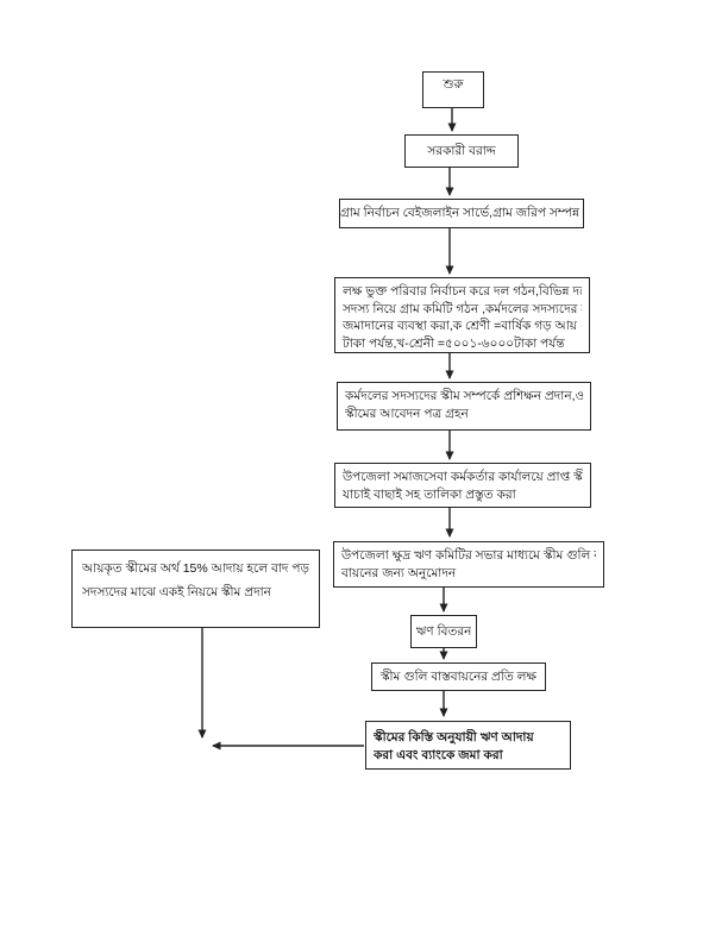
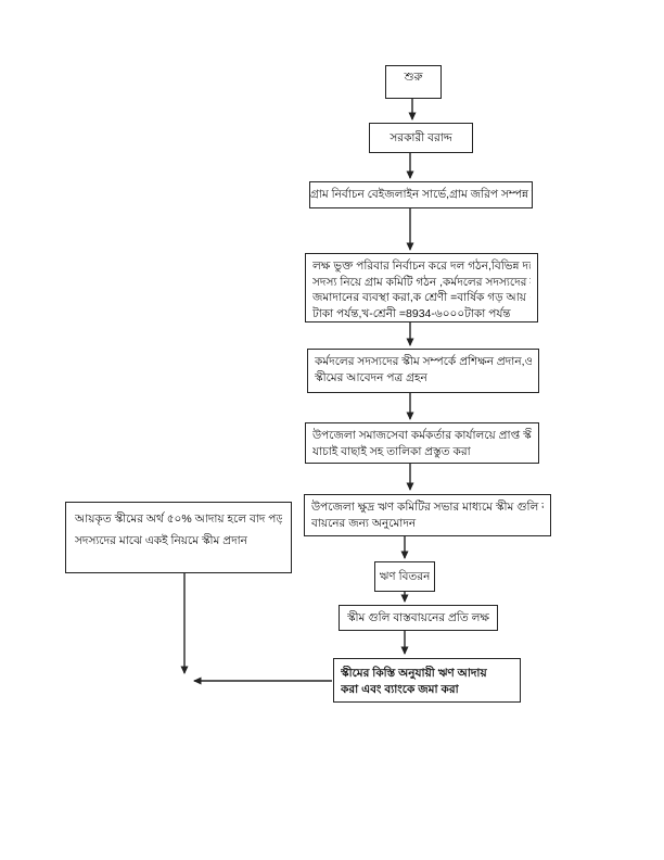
  শুরু
  সরকারী বরাদ্দ
  গ্রাম নির্বাচন বেইজলাইন সার্ভে,গ্রাম জরিপ সম্পন্ন
  লক্ষ ভুক্ত পরিবার নির্বাচন করে দল গঠন,বিভিন্ন দ
  সদস্য নিয়ে গ্রাম কমিটি গঠন ,কর্মদলের সদস্যদের
  জমাদানের ব্যবস্থা করা,ক শ্রেণী =বার্ষিক গড় আয়
- টাকা পর্যন্ত,খ-শ্রেনী =৫০০১-৬০০০টাকা পর্যন্ত
+ টাকা পর্যন্ত,খ-শ্রেনী =8934-৬০০০টাকা পর্যন্ত
  কর্মদলের সদস্যদের স্কীম সম্পর্কে প্রশিক্ষন প্রদান,ও
  স্কীমের আবেদন পত্র গ্রহন
  উপজেলা সমাজসেবা কর্মকর্তার কার্যালয়ে প্রাপ্ত স্কী
  যাচাই বাছাই সহ তালিকা প্রস্তুত করা
  উপজেলা ক্ষুদ্র ঋণ কমিটির সভার মাধ্যমে স্কীম গুলি
  বায়নের জন্য অনুমোদন
  ঋণ বিতরন
  স্কীম গুলি বাস্তবায়নের প্রতি লক্ষ
  স্কীমের কিস্তি অনুযায়ী ঋণ আদায়
  করা এবং ব্যাংকে জমা করা
- আয়কৃত স্কীমের অর্থ 15% আদায় হলে বাদ পড়া
+ আয়কৃত স্কীমের অর্থ ৫০% আদায় হলে বাদ পড়া
  সদস্যদের মাঝে একই নিয়মে স্কীম প্রদান
